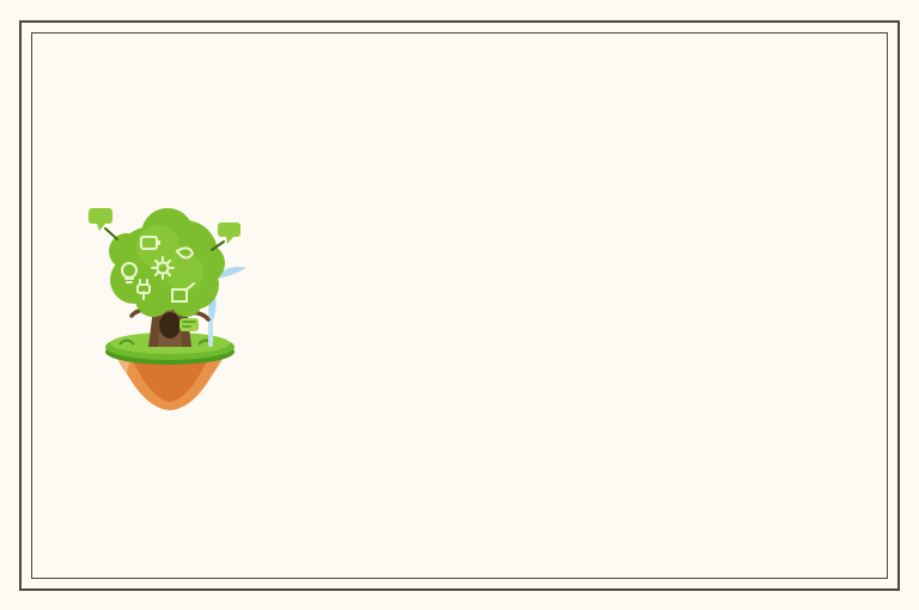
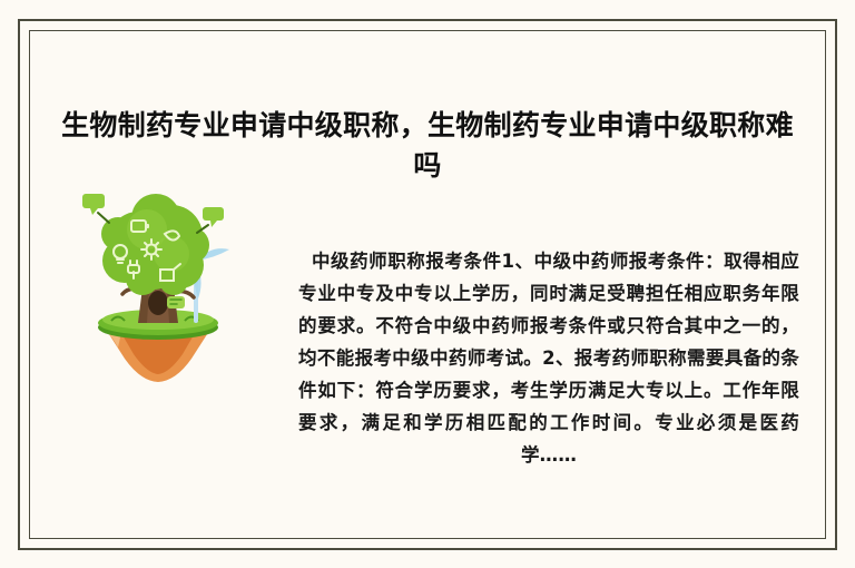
+ 生物制药专业申请中级职称，生物制药专业申请中级职称难吗
+ 中级药师职称报考条件1、中级中药师报考条件：取得相应专业中专及中专以上学历，同时满足受聘担任相应职务年限的要求。不符合中级中药师报考条件或只符合其中之一的，均不能报考中级中药师考试。2、报考药师职称需要具备的条件如下：符合学历要求，考生学历满足大专以上。工作年限要求，满足和学历相匹配的工作时间。专业必须是医药学……
